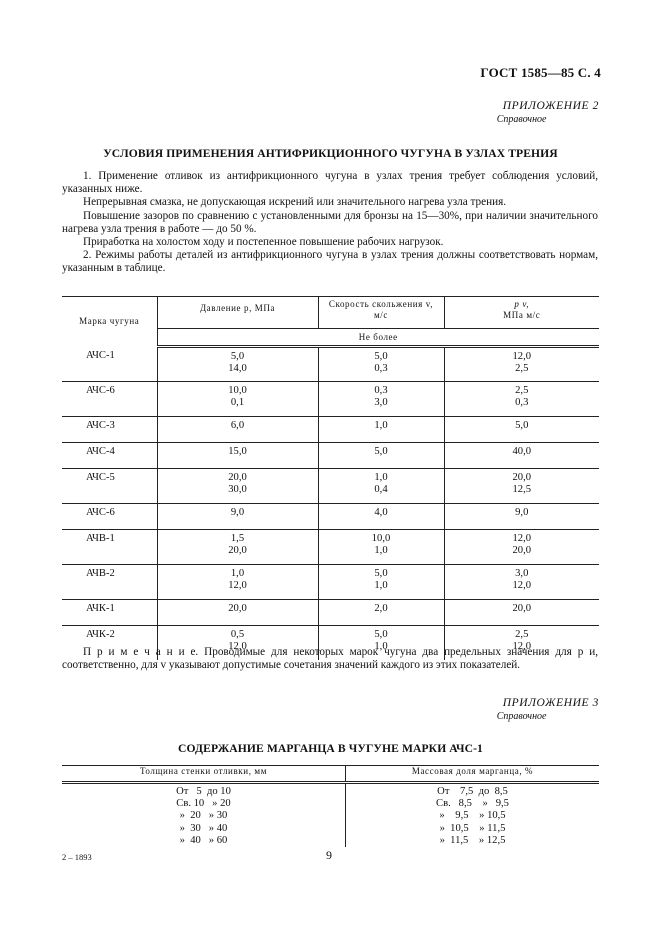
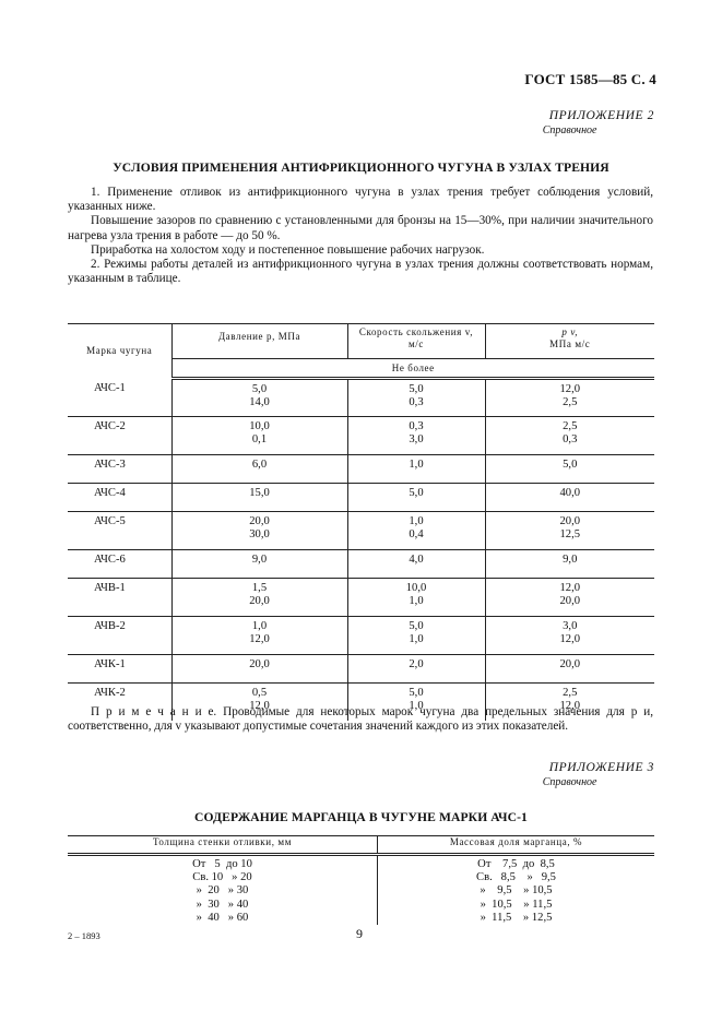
  ГОСТ 1585—85 С. 4
  ПРИЛОЖЕНИЕ 2
  Справочное
  УСЛОВИЯ ПРИМЕНЕНИЯ АНТИФРИКЦИОННОГО ЧУГУНА В УЗЛАХ ТРЕНИЯ
  1. Применение отливок из антифрикционного чугуна в узлах трения требует соблюдения условий, указанных ниже.
- Непрерывная смазка, не допускающая искрений или значительного нагрева узла трения.
  Повышение зазоров по сравнению с установленными для бронзы на 15—30%, при наличии значительного нагрева узла трения в работе — до 50 %.
  Приработка на холостом ходу и постепенное повышение рабочих нагрузок.
  2. Режимы работы деталей из антифрикционного чугуна в узлах трения должны соответствовать нормам, указанным в таблице.
  Марка чугуна	Давление p, МПа	Скорость скольжения v, м/с	p v, МПа м/с
  Не более
  АЧС-1	5,014,0	5,00,3	12,02,5
- АЧС-6	10,00,1	0,33,0	2,50,3
+ АЧС-2	10,00,1	0,33,0	2,50,3
  АЧС-3	6,0	1,0	5,0
  АЧС-4	15,0	5,0	40,0
  АЧС-5	20,030,0	1,00,4	20,012,5
  АЧС-6	9,0	4,0	9,0
  АЧВ-1	1,520,0	10,01,0	12,020,0
  АЧВ-2	1,012,0	5,01,0	3,012,0
  АЧК-1	20,0	2,0	20,0
  АЧК-2	0,512,0	5,01,0	2,512,0
  П р и м е ч а н и е. Проводимые для некоторых марок чугуна два предельных значения для p и, соответственно, для v указывают допустимые сочетания значений каждого из этих показателей.
  ПРИЛОЖЕНИЕ 3
  Справочное
  СОДЕРЖАНИЕ МАРГАНЦА В ЧУГУНЕ МАРКИ АЧС-1
  Толщина стенки отливки, мм	Массовая доля марганца, %
  От 5 до 10Св. 10 » 20» 20 » 30» 30 » 40» 40 » 60	От 7,5 до 8,5Св. 8,5 » 9,5» 9,5 » 10,5» 10,5 » 11,5» 11,5 » 12,5
  2 – 1893
  9
